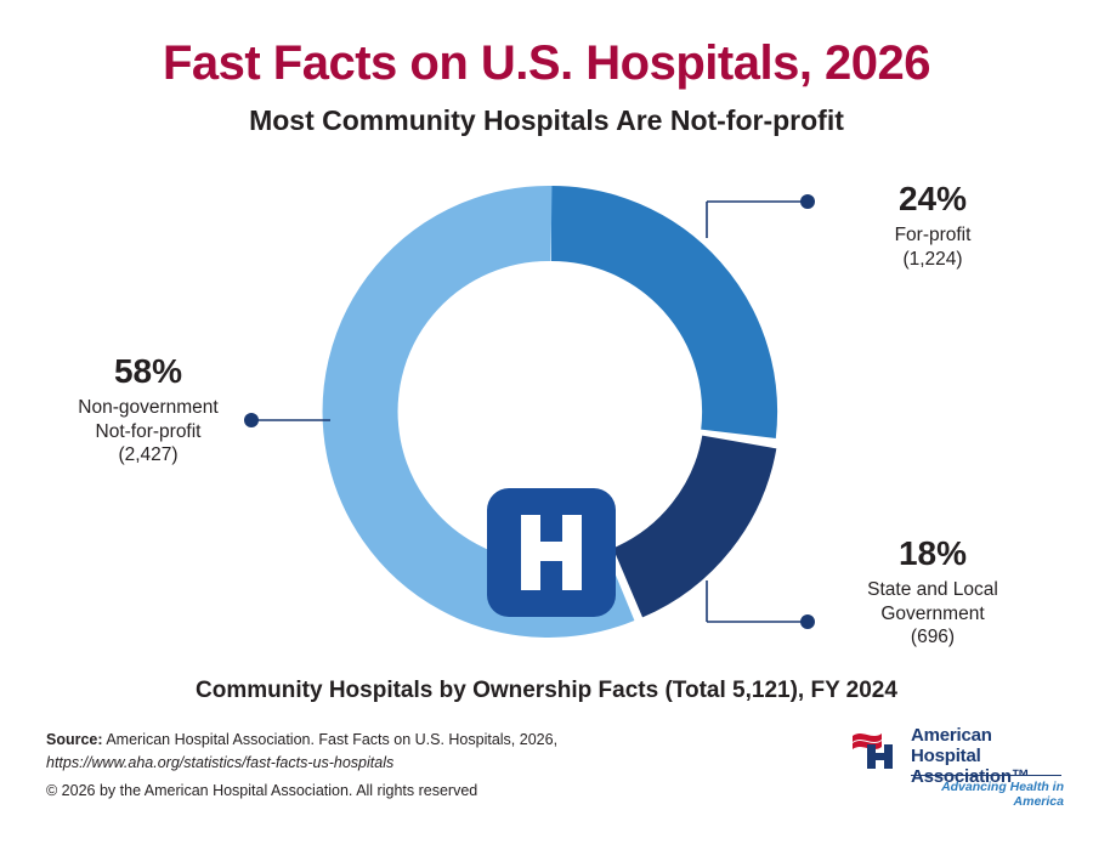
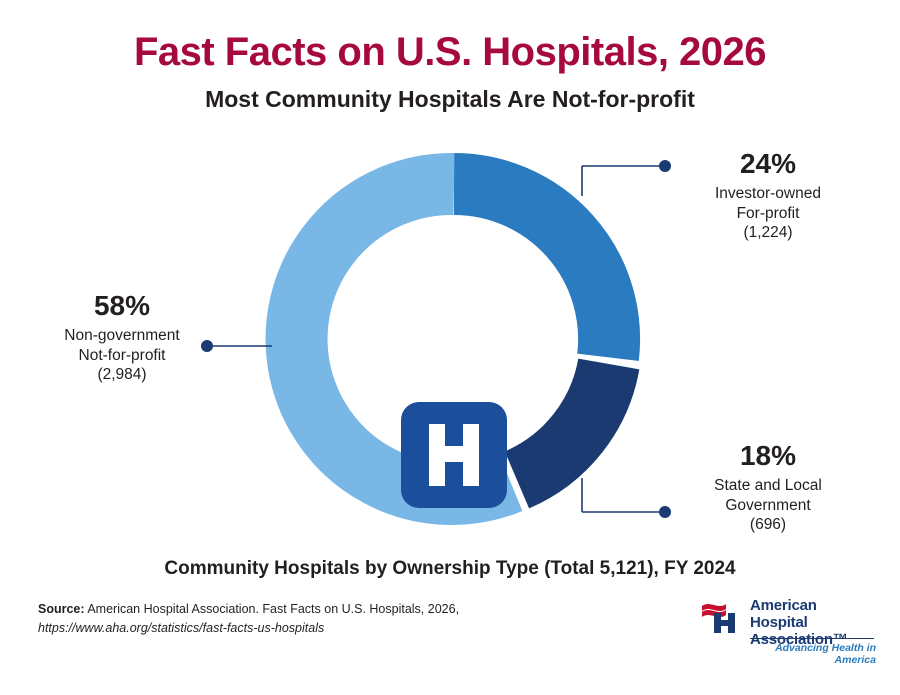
  Fast Facts on U.S. Hospitals, 2026
  Most Community Hospitals Are Not-for-profit
  24%
+ Investor-owned
  For-profit
  (1,224)
  58%
  Non-government
  Not-for-profit
- (2,427)
+ (2,984)
  18%
  State and Local
  Government
  (696)
- Community Hospitals by Ownership Facts (Total 5,121), FY 2024
+ Community Hospitals by Ownership Type (Total 5,121), FY 2024
  Source: American Hospital Association. Fast Facts on U.S. Hospitals, 2026,
  https://www.aha.org/statistics/fast-facts-us-hospitals
- © 2026 by the American Hospital Association. All rights reserved
  American Hospital
  Association™
  Advancing Health in America
